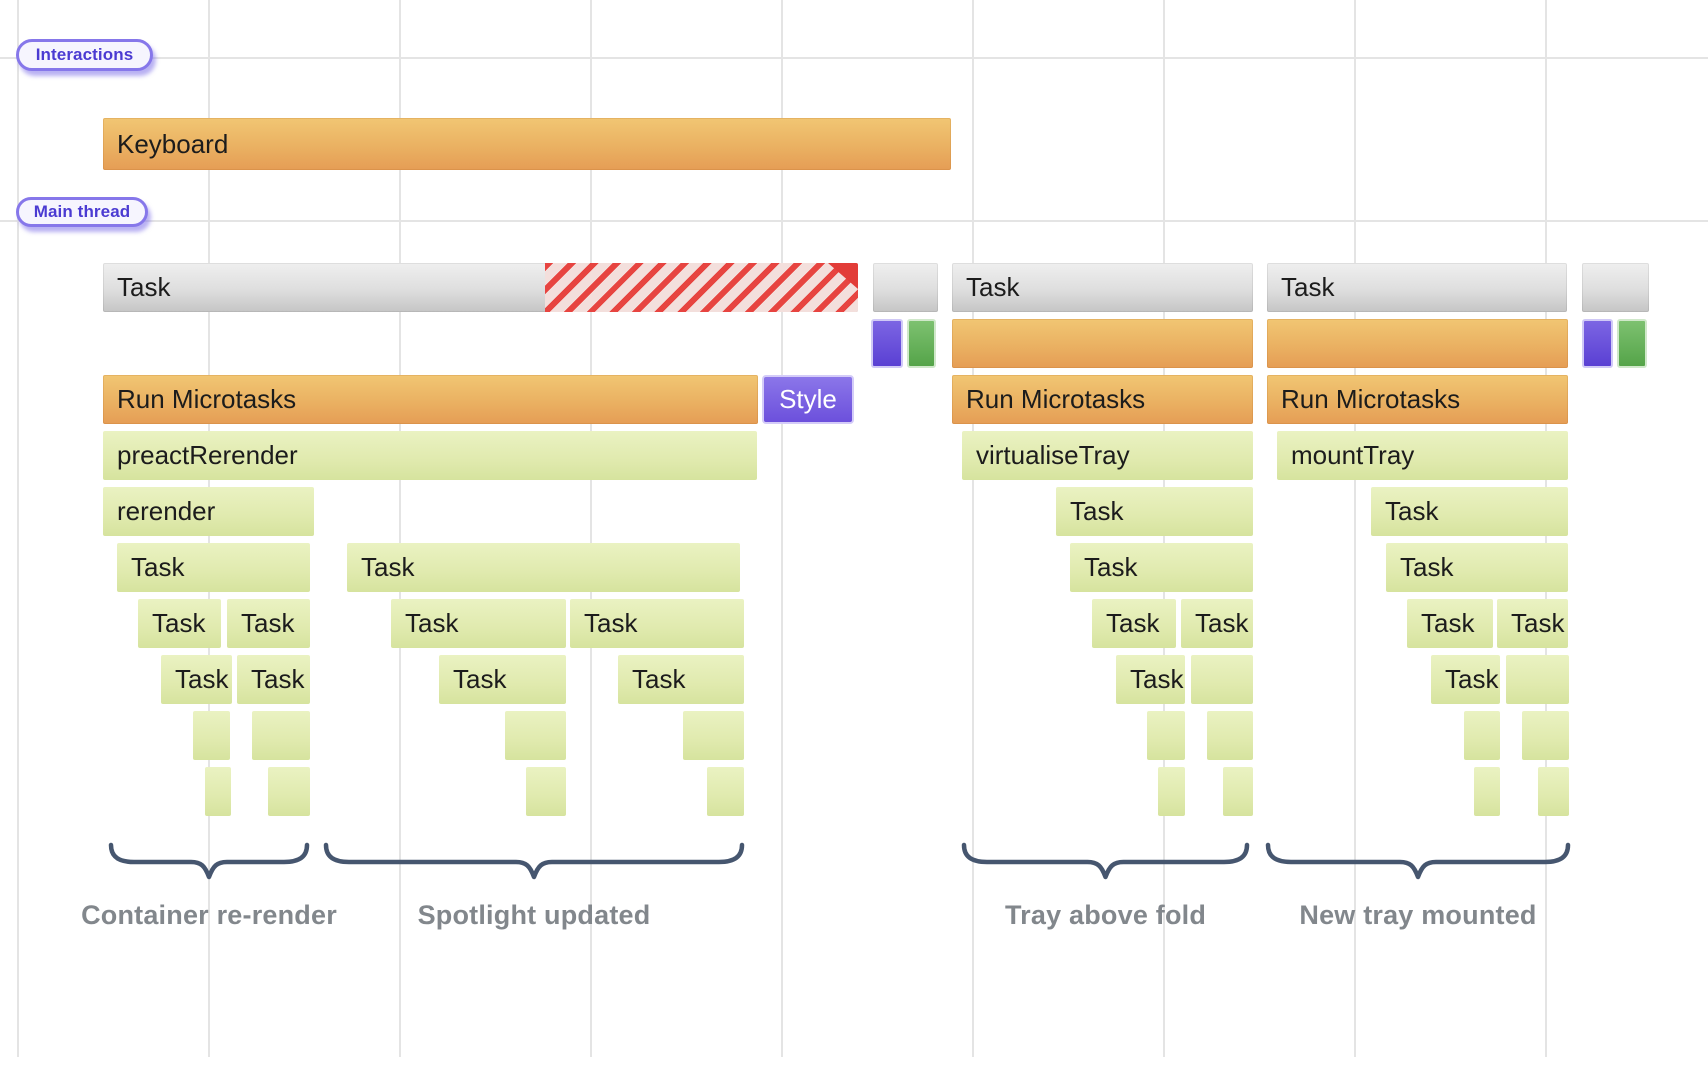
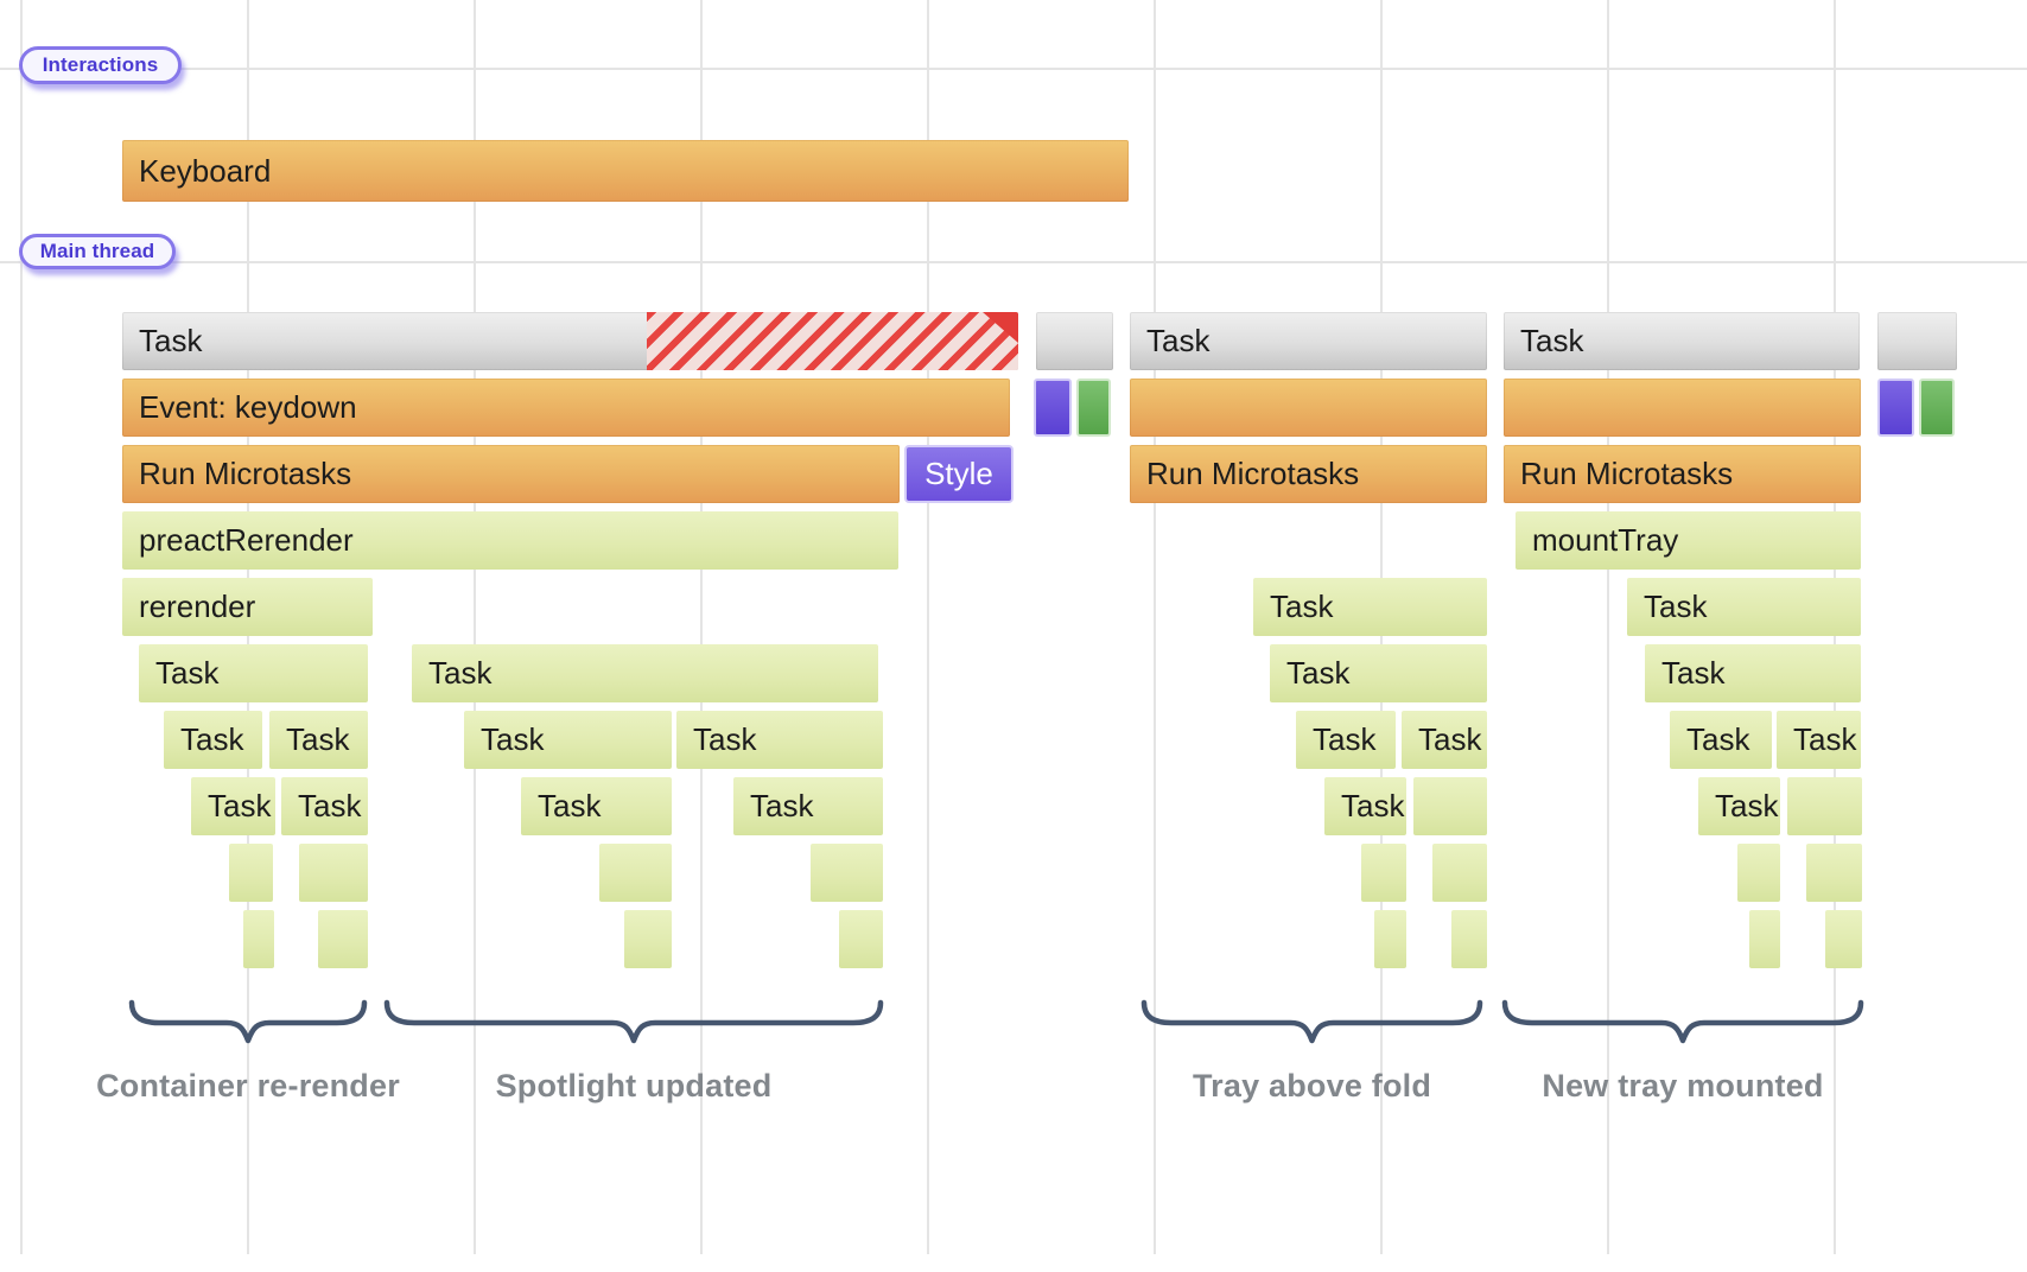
  Interactions
  Main thread
  Keyboard
  Task
+ Event: keydown
  Run Microtasks
  Style
  preactRerender
  rerender
  Task
  Task
  Task
  Task
  Task
  Task
  Task
  Task
  Task
  Task
  Task
  Run Microtasks
- virtualiseTray
  Task
  Task
  Task
  Task
  Task
  Task
  Run Microtasks
  mountTray
  Task
  Task
  Task
  Task
  Task
  Container re-render
  Spotlight updated
  Tray above fold
  New tray mounted
